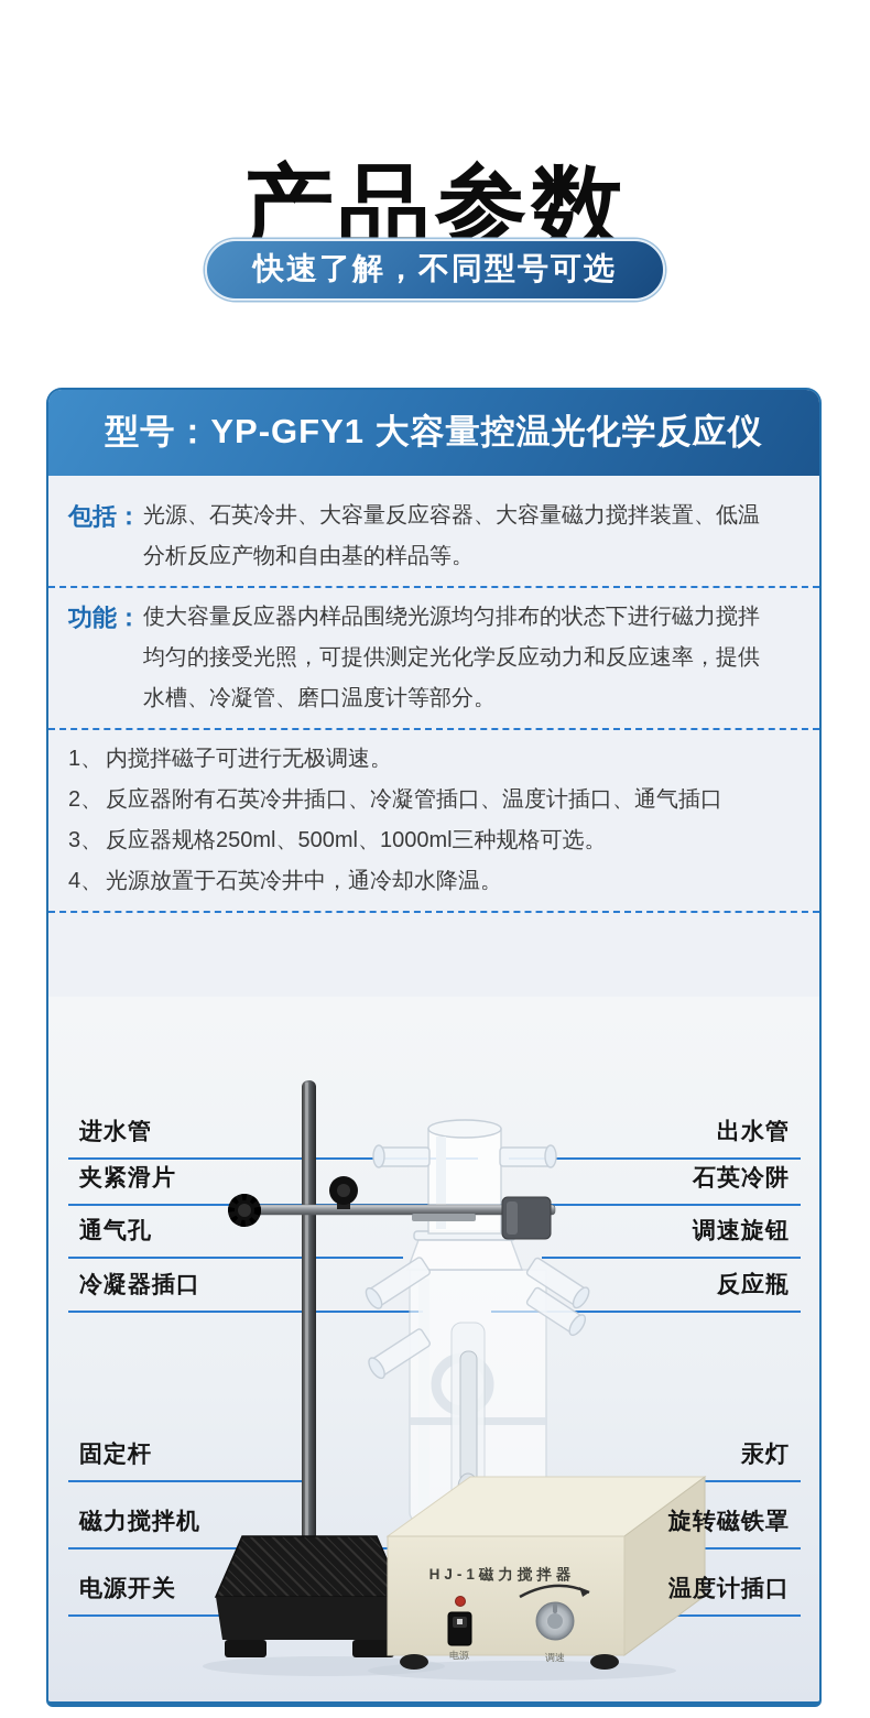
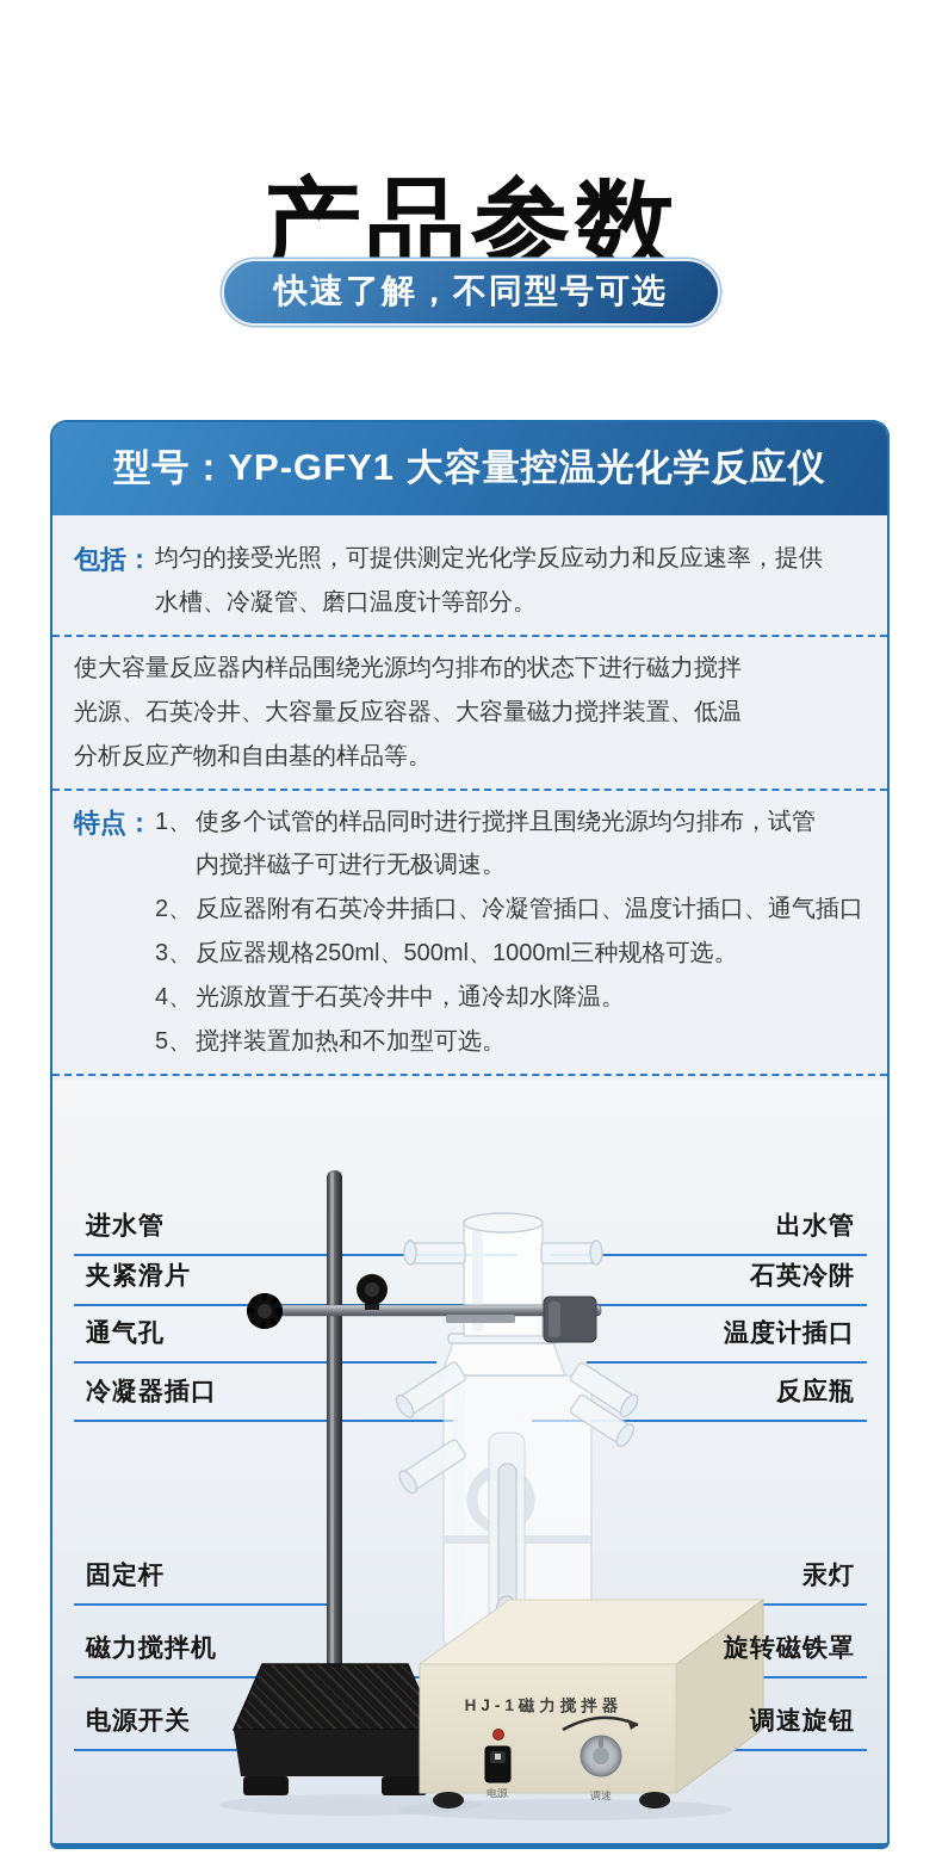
  产品参数
  快速了解，不同型号可选
  型号：YP-GFY1 大容量控温光化学反应仪
  包括：
- 光源、石英冷井、大容量反应容器、大容量磁力搅拌装置、低温
+ 均匀的接受光照，可提供测定光化学反应动力和反应速率，提供
- 分析反应产物和自由基的样品等。
+ 水槽、冷凝管、磨口温度计等部分。
- 功能：
  使大容量反应器内样品围绕光源均匀排布的状态下进行磁力搅拌
- 均匀的接受光照，可提供测定光化学反应动力和反应速率，提供
+ 光源、石英冷井、大容量反应容器、大容量磁力搅拌装置、低温
- 水槽、冷凝管、磨口温度计等部分。
+ 分析反应产物和自由基的样品等。
+ 特点：
  1、
+ 使多个试管的样品同时进行搅拌且围绕光源均匀排布，试管
  内搅拌磁子可进行无极调速。
  2、
  反应器附有石英冷井插口、冷凝管插口、温度计插口、通气插口
  3、
  反应器规格250ml、500ml、1000ml三种规格可选。
  4、
  光源放置于石英冷井中，通冷却水降温。
+ 5、
+ 搅拌装置加热和不加型可选。
  HJ-1磁力搅拌器
  电源
  调速
  进水管
  夹紧滑片
  通气孔
  冷凝器插口
  固定杆
  磁力搅拌机
  电源开关
  出水管
  石英冷阱
- 调速旋钮
+ 温度计插口
  反应瓶
  汞灯
  旋转磁铁罩
- 温度计插口
+ 调速旋钮
